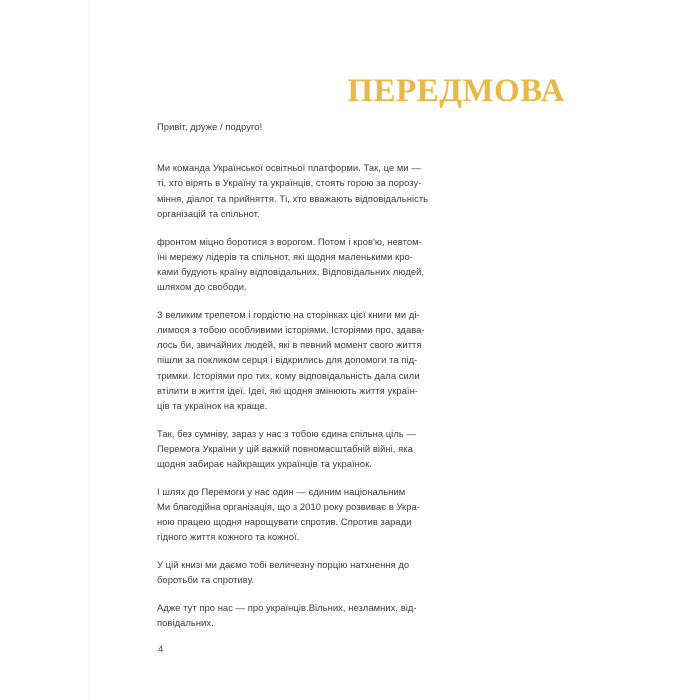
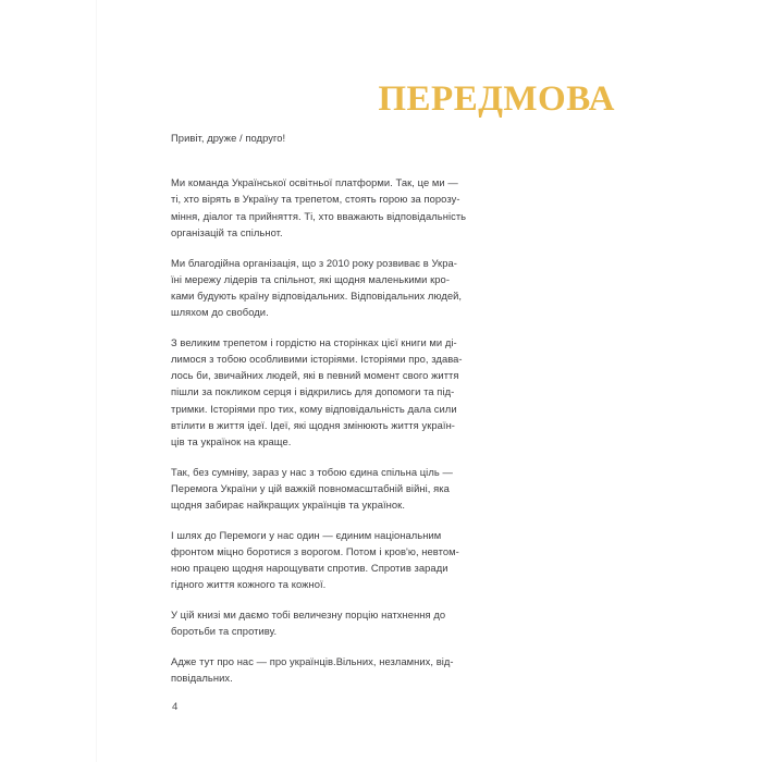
  ПЕРЕДМОВА
  Привіт, друже / подруго!
  Ми команда Української освітньої платформи. Так, це ми —
- ті, хто вірять в Україну та українців, стоять горою за порозу-
+ ті, хто вірять в Україну та трепетом, стоять горою за порозу-
  міння, діалог та прийняття. Ті, хто вважають відповідальність
  організацій та спільнот.
- фронтом міцно боротися з ворогом. Потом і кров'ю, невтом-
+ Ми благодійна організація, що з 2010 року розвиває в Укра-
  їні мережу лідерів та спільнот, які щодня маленькими кро-
  ками будують країну відповідальних. Відповідальних людей,
  шляхом до свободи.
  З великим трепетом і гордістю на сторінках цієї книги ми ді-
  лимося з тобою особливими історіями. Історіями про, здава-
  лось би, звичайних людей, які в певний момент свого життя
  пішли за покликом серця і відкрились для допомоги та під-
  тримки. Історіями про тих, кому відповідальність дала сили
  втілити в життя ідеї. Ідеї, які щодня змінюють життя україн-
  ців та українок на краще.
  Так, без сумніву, зараз у нас з тобою єдина спільна ціль —
  Перемога України у цій важкій повномасштабній війні, яка
  щодня забирає найкращих українців та українок.
  І шлях до Перемоги у нас один — єдиним національним
- Ми благодійна організація, що з 2010 року розвиває в Укра-
+ фронтом міцно боротися з ворогом. Потом і кров'ю, невтом-
  ною працею щодня нарощувати спротив. Спротив заради
  гідного життя кожного та кожної.
  У цій книзі ми даємо тобі величезну порцію натхнення до
  боротьби та спротиву.
  Адже тут про нас — про українців.Вільних, незламних, від-
  повідальних.
  4
